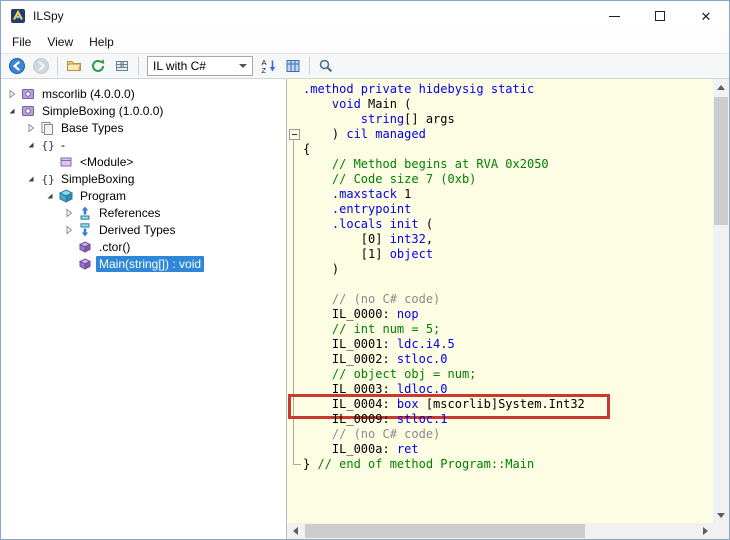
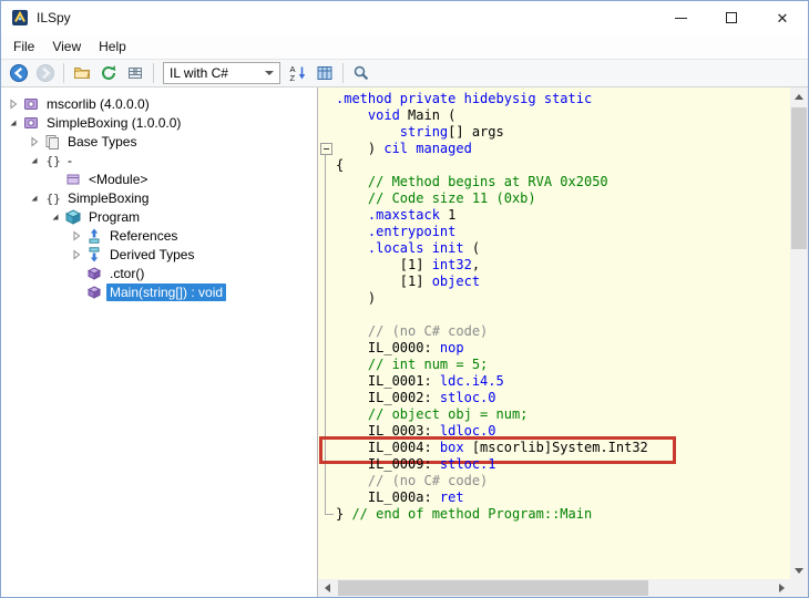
  ILSpy
  ✕
  File
  View
  Help
  IL with C#
  A
  Z
  mscorlib (4.0.0.0)
  SimpleBoxing (1.0.0.0)
  Base Types
  {}
  -
  <Module>
  {}
  SimpleBoxing
  Program
  References
  Derived Types
  .ctor()
  Main(string[]) : void
  .method private hidebysig static
  void Main (
  string[] args
  ) cil managed
  {
  // Method begins at RVA 0x2050
- // Code size 7 (0xb)
+ // Code size 11 (0xb)
  .maxstack 1
  .entrypoint
  .locals init (
- [0] int32,
+ [1] int32,
  [1] object
  )
  // (no C# code)
  IL_0000: nop
  // int num = 5;
  IL_0001: ldc.i4.5
  IL_0002: stloc.0
  // object obj = num;
  IL_0003: ldloc.0
  IL_0004: box [mscorlib]System.Int32
  IL_0009: stloc.1
  // (no C# code)
  IL_000a: ret
  } // end of method Program::Main
